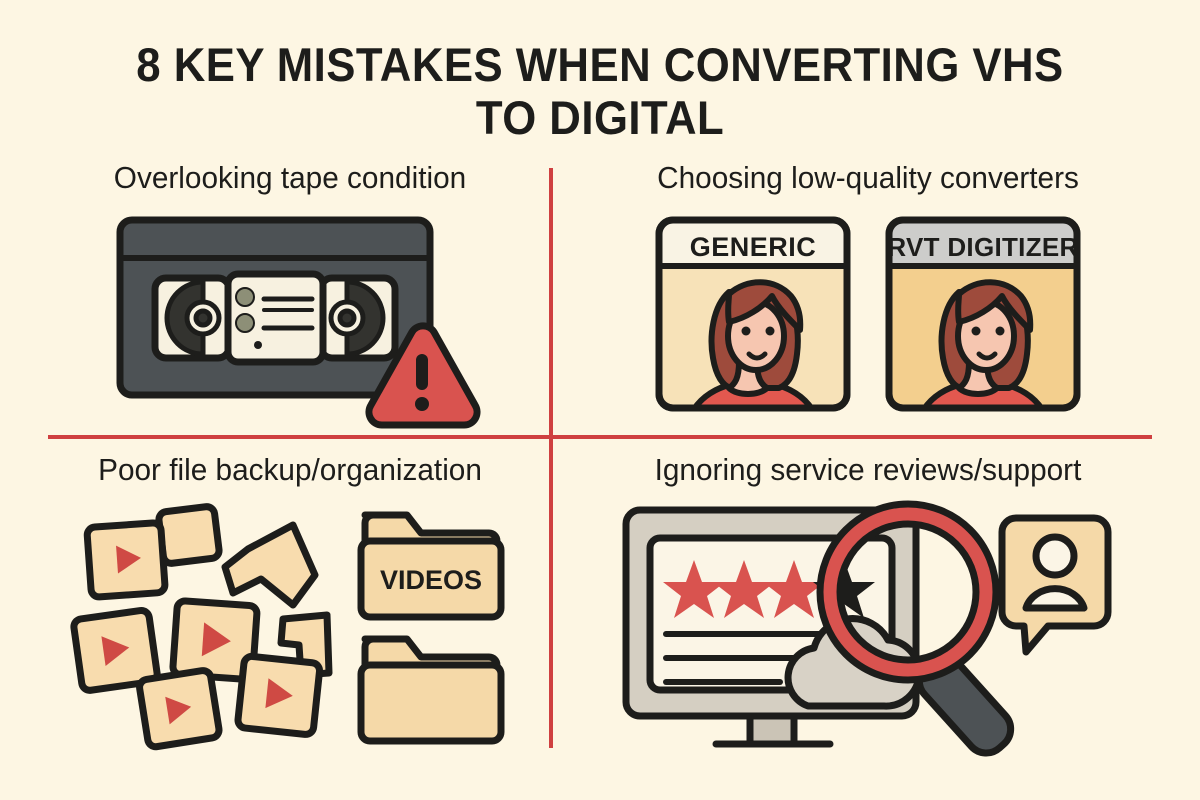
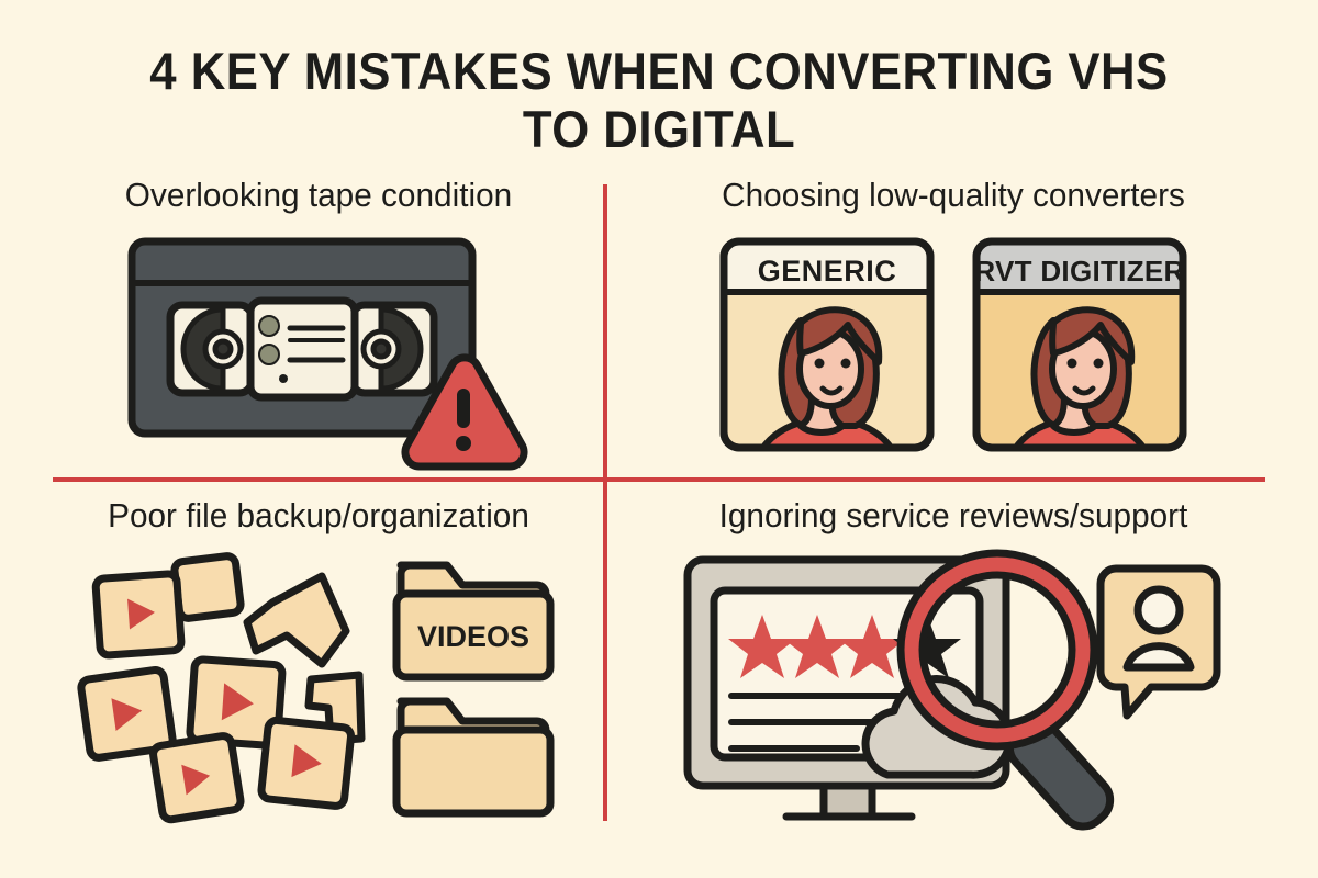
- 8 KEY MISTAKES WHEN CONVERTING VHS
+ 4 KEY MISTAKES WHEN CONVERTING VHS
  TO DIGITAL
  Overlooking tape condition
  Choosing low-quality converters
  GENERIC
  RVT DIGITIZER
  Poor file backup/organization
  VIDEOS
  Ignoring service reviews/support
